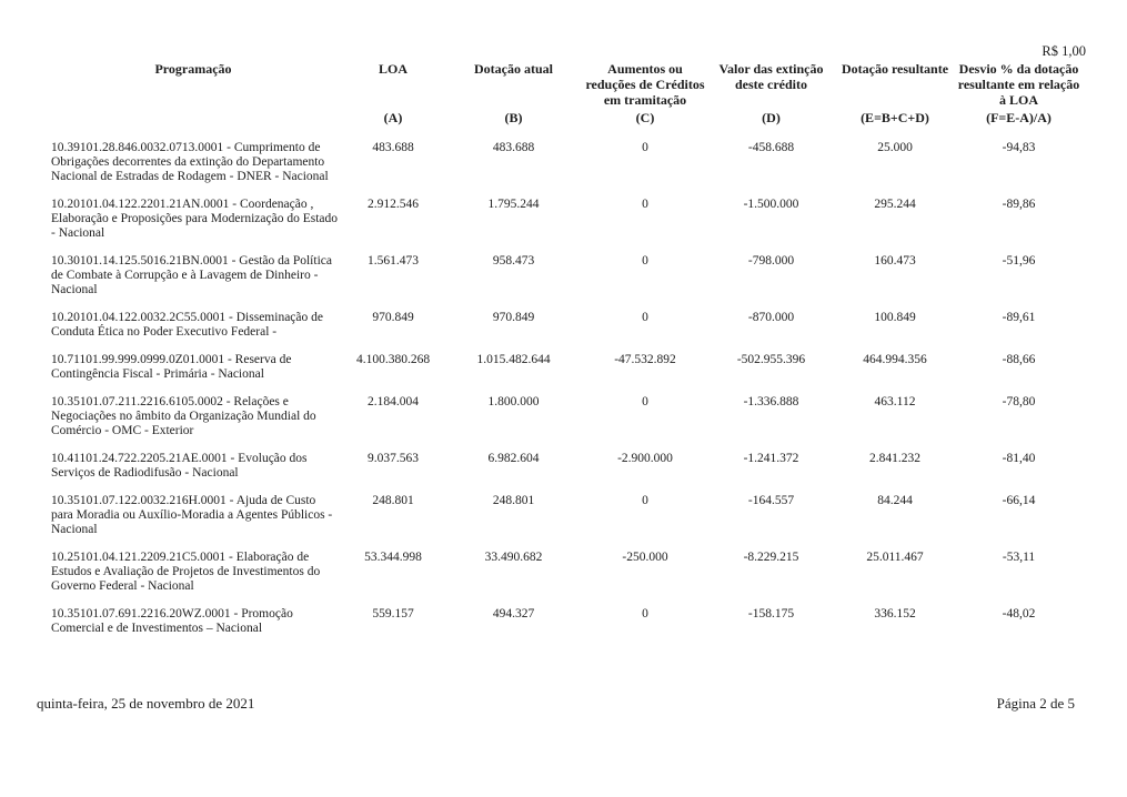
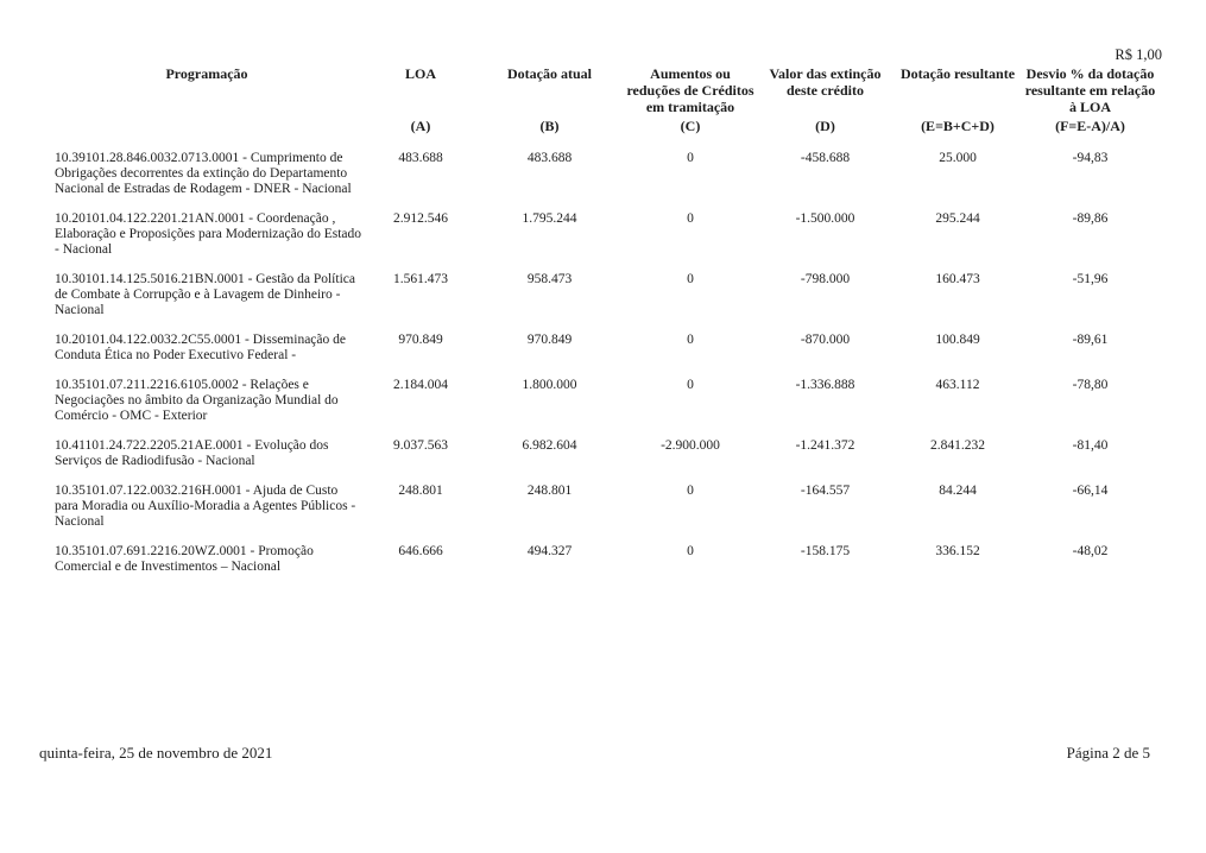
  R$ 1,00
  Programação	LOA	Dotação atual	Aumentos ou reduções de Créditos em tramitação	Valor das extinção deste crédito	Dotação resultante	Desvio % da dotação resultante em relação à LOA
  	(A)	(B)	(C)	(D)	(E=B+C+D)	(F=E-A)/A)
  10.39101.28.846.0032.0713.0001 - Cumprimento de Obrigações decorrentes da extinção do Departamento Nacional de Estradas de Rodagem - DNER - Nacional	483.688	483.688	0	-458.688	25.000	-94,83
  10.20101.04.122.2201.21AN.0001 - Coordenação , Elaboração e Proposições para Modernização do Estado - Nacional	2.912.546	1.795.244	0	-1.500.000	295.244	-89,86
  10.30101.14.125.5016.21BN.0001 - Gestão da Política de Combate à Corrupção e à Lavagem de Dinheiro - Nacional	1.561.473	958.473	0	-798.000	160.473	-51,96
  10.20101.04.122.0032.2C55.0001 - Disseminação de Conduta Ética no Poder Executivo Federal -	970.849	970.849	0	-870.000	100.849	-89,61
- 10.71101.99.999.0999.0Z01.0001 - Reserva de Contingência Fiscal - Primária - Nacional	4.100.380.268	1.015.482.644	-47.532.892	-502.955.396	464.994.356	-88,66
  10.35101.07.211.2216.6105.0002 - Relações e Negociações no âmbito da Organização Mundial do Comércio - OMC - Exterior	2.184.004	1.800.000	0	-1.336.888	463.112	-78,80
  10.41101.24.722.2205.21AE.0001 - Evolução dos Serviços de Radiodifusão - Nacional	9.037.563	6.982.604	-2.900.000	-1.241.372	2.841.232	-81,40
  10.35101.07.122.0032.216H.0001 - Ajuda de Custo para Moradia ou Auxílio-Moradia a Agentes Públicos - Nacional	248.801	248.801	0	-164.557	84.244	-66,14
- 10.25101.04.121.2209.21C5.0001 - Elaboração de Estudos e Avaliação de Projetos de Investimentos do Governo Federal - Nacional	53.344.998	33.490.682	-250.000	-8.229.215	25.011.467	-53,11
- 10.35101.07.691.2216.20WZ.0001 - Promoção Comercial e de Investimentos – Nacional	559.157	494.327	0	-158.175	336.152	-48,02
+ 10.35101.07.691.2216.20WZ.0001 - Promoção Comercial e de Investimentos – Nacional	646.666	494.327	0	-158.175	336.152	-48,02
  quinta-feira, 25 de novembro de 2021
  Página 2 de 5
